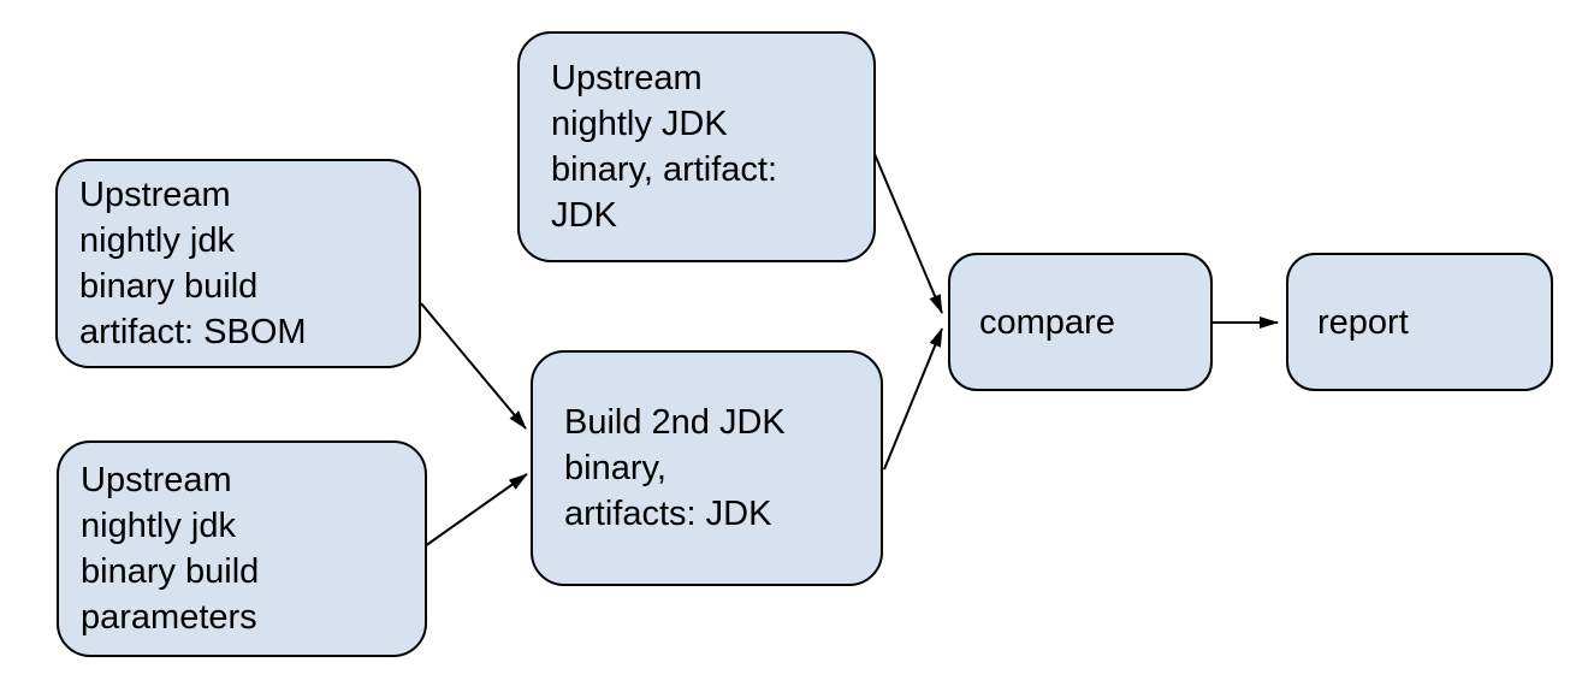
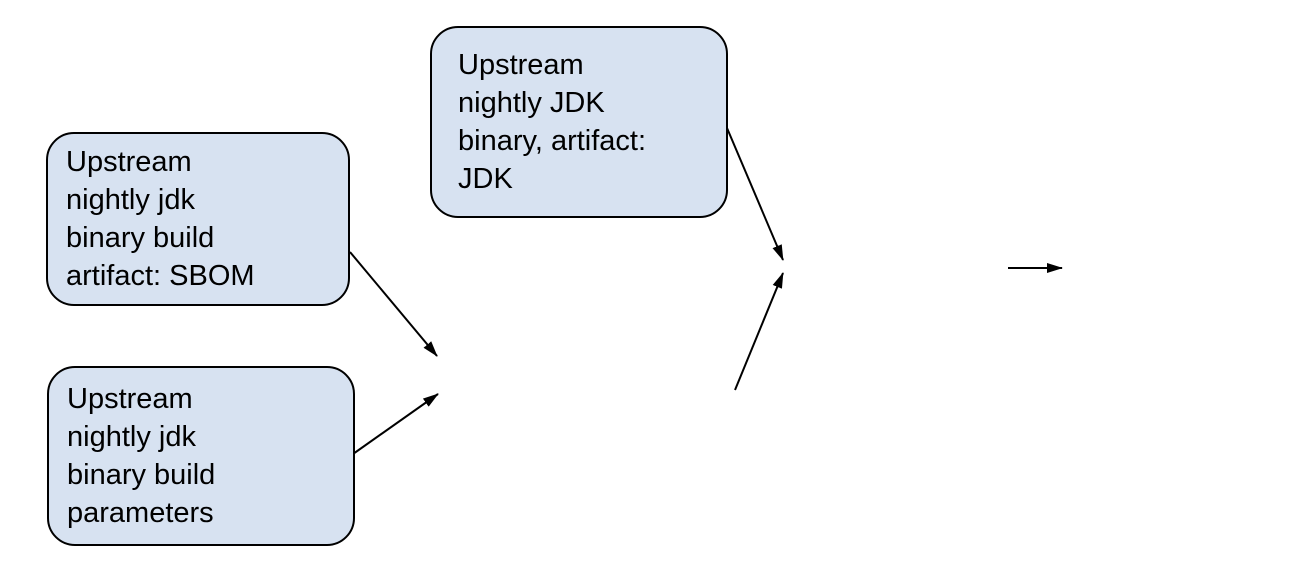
  Upstream
  nightly jdk
  binary build
  artifact: SBOM
  Upstream
  nightly jdk
  binary build
  parameters
  Upstream
  nightly JDK
  binary, artifact:
  JDK
- Build 2nd JDK
- binary,
- artifacts: JDK
- compare
- report
